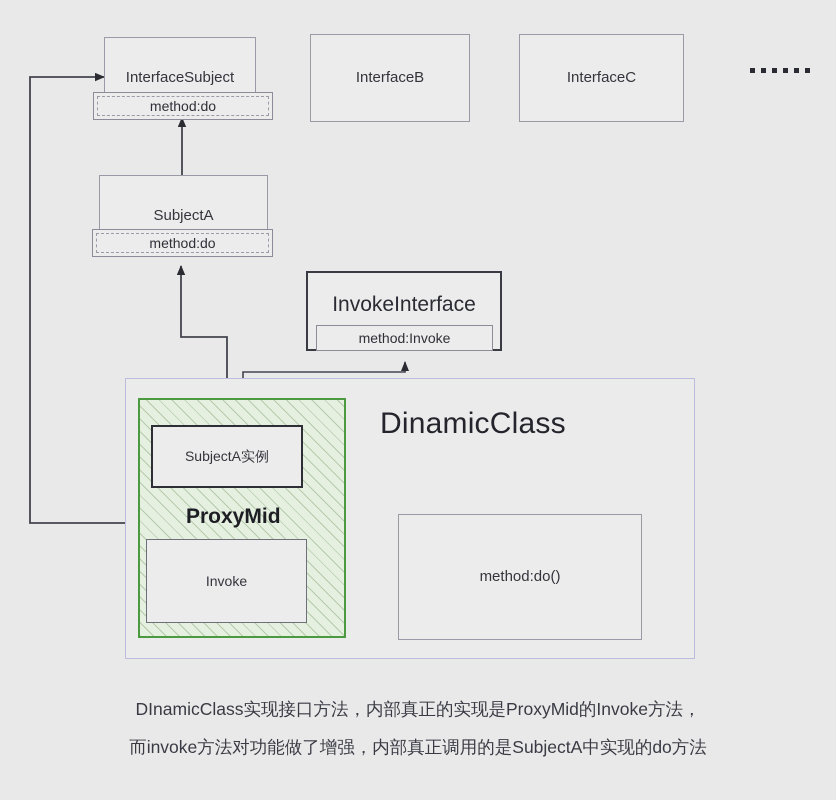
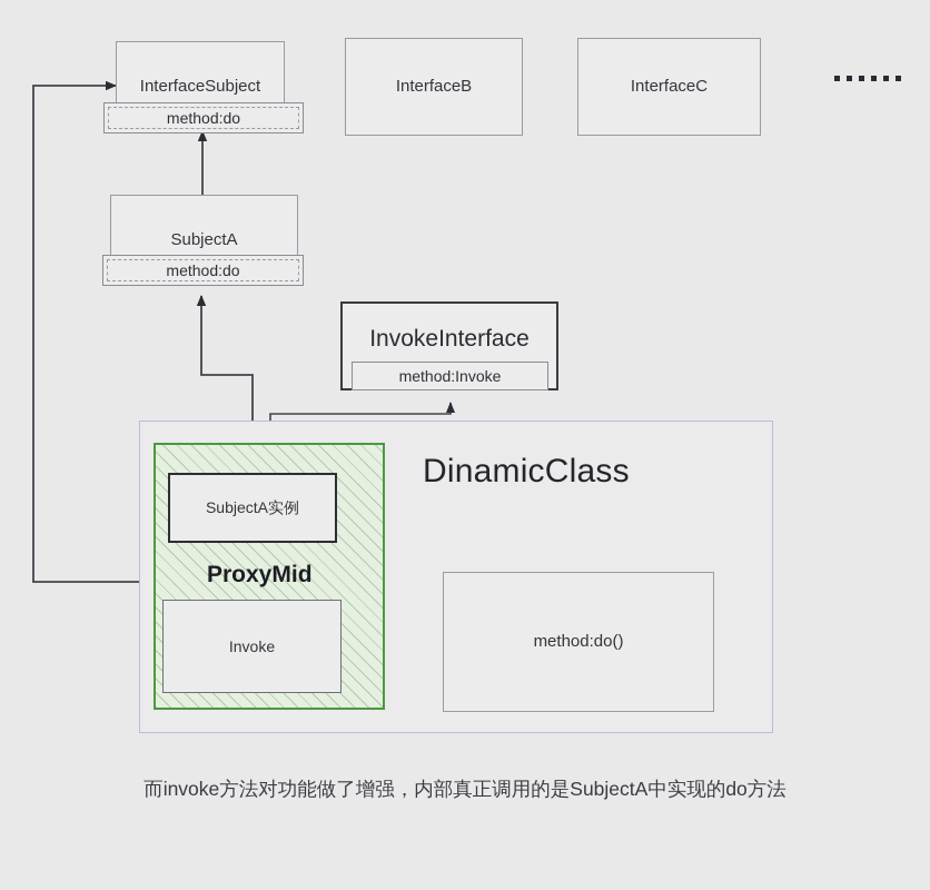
  InterfaceSubject
  method:do
  InterfaceB
  InterfaceC
  SubjectA
  method:do
  InvokeInterface
  method:Invoke
  DinamicClass
  ProxyMid
  SubjectA实例
  Invoke
  method:do()
- DInamicClass实现接口方法，内部真正的实现是ProxyMid的Invoke方法，
  而invoke方法对功能做了增强，内部真正调用的是SubjectA中实现的do方法
